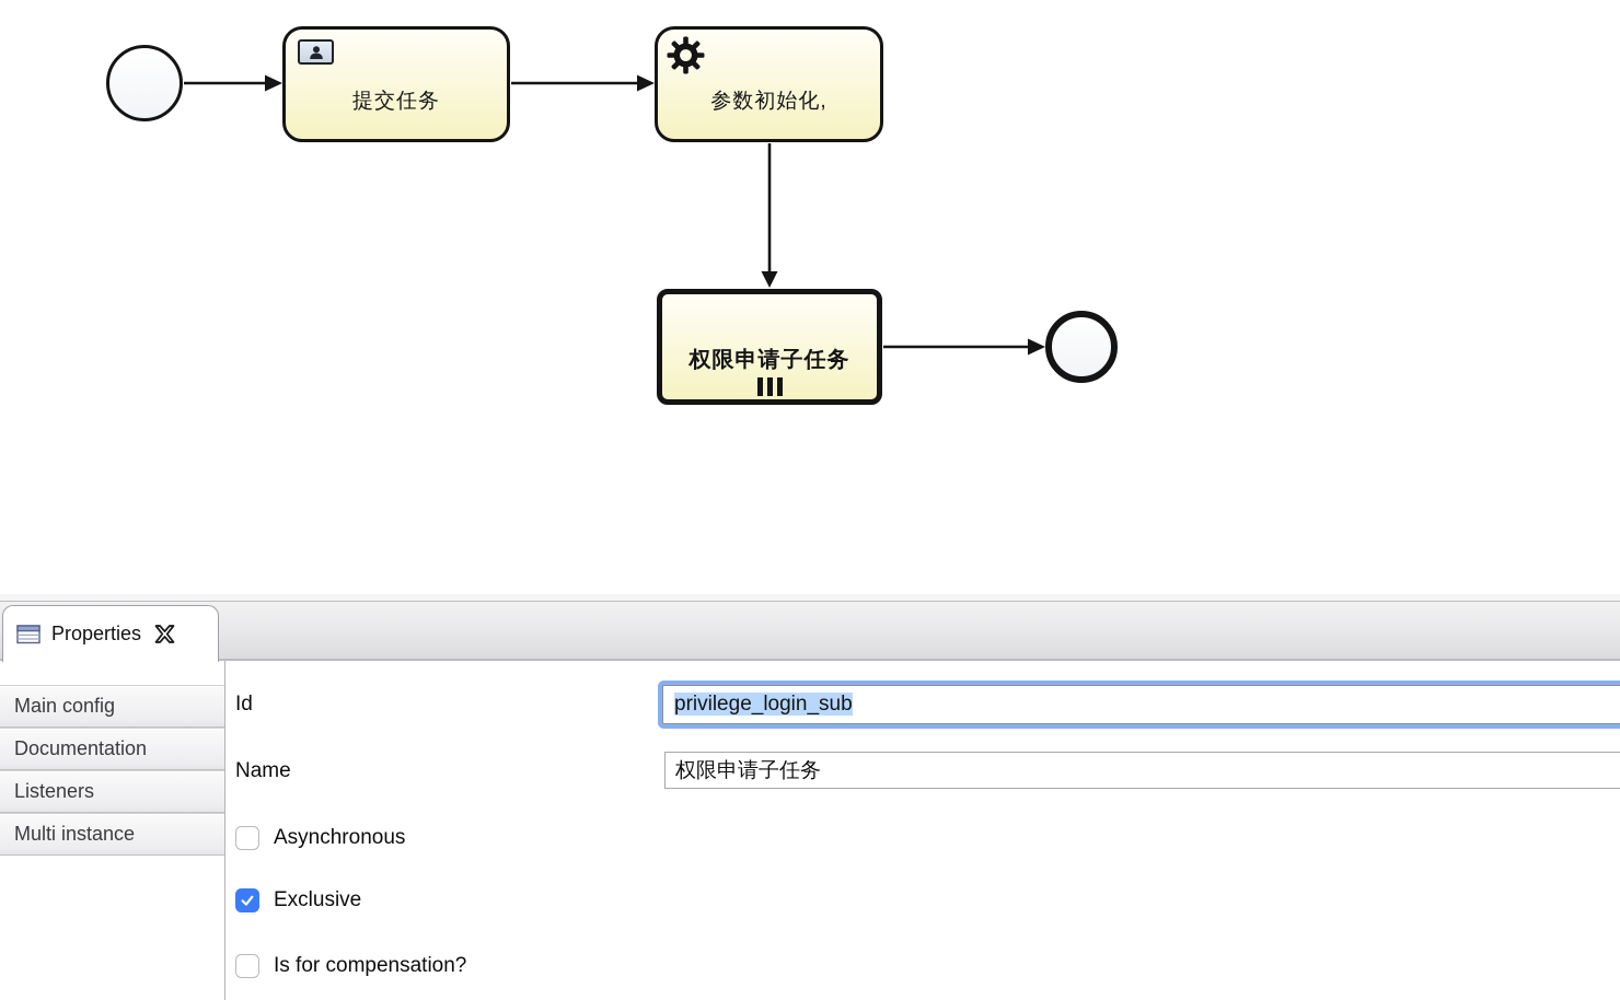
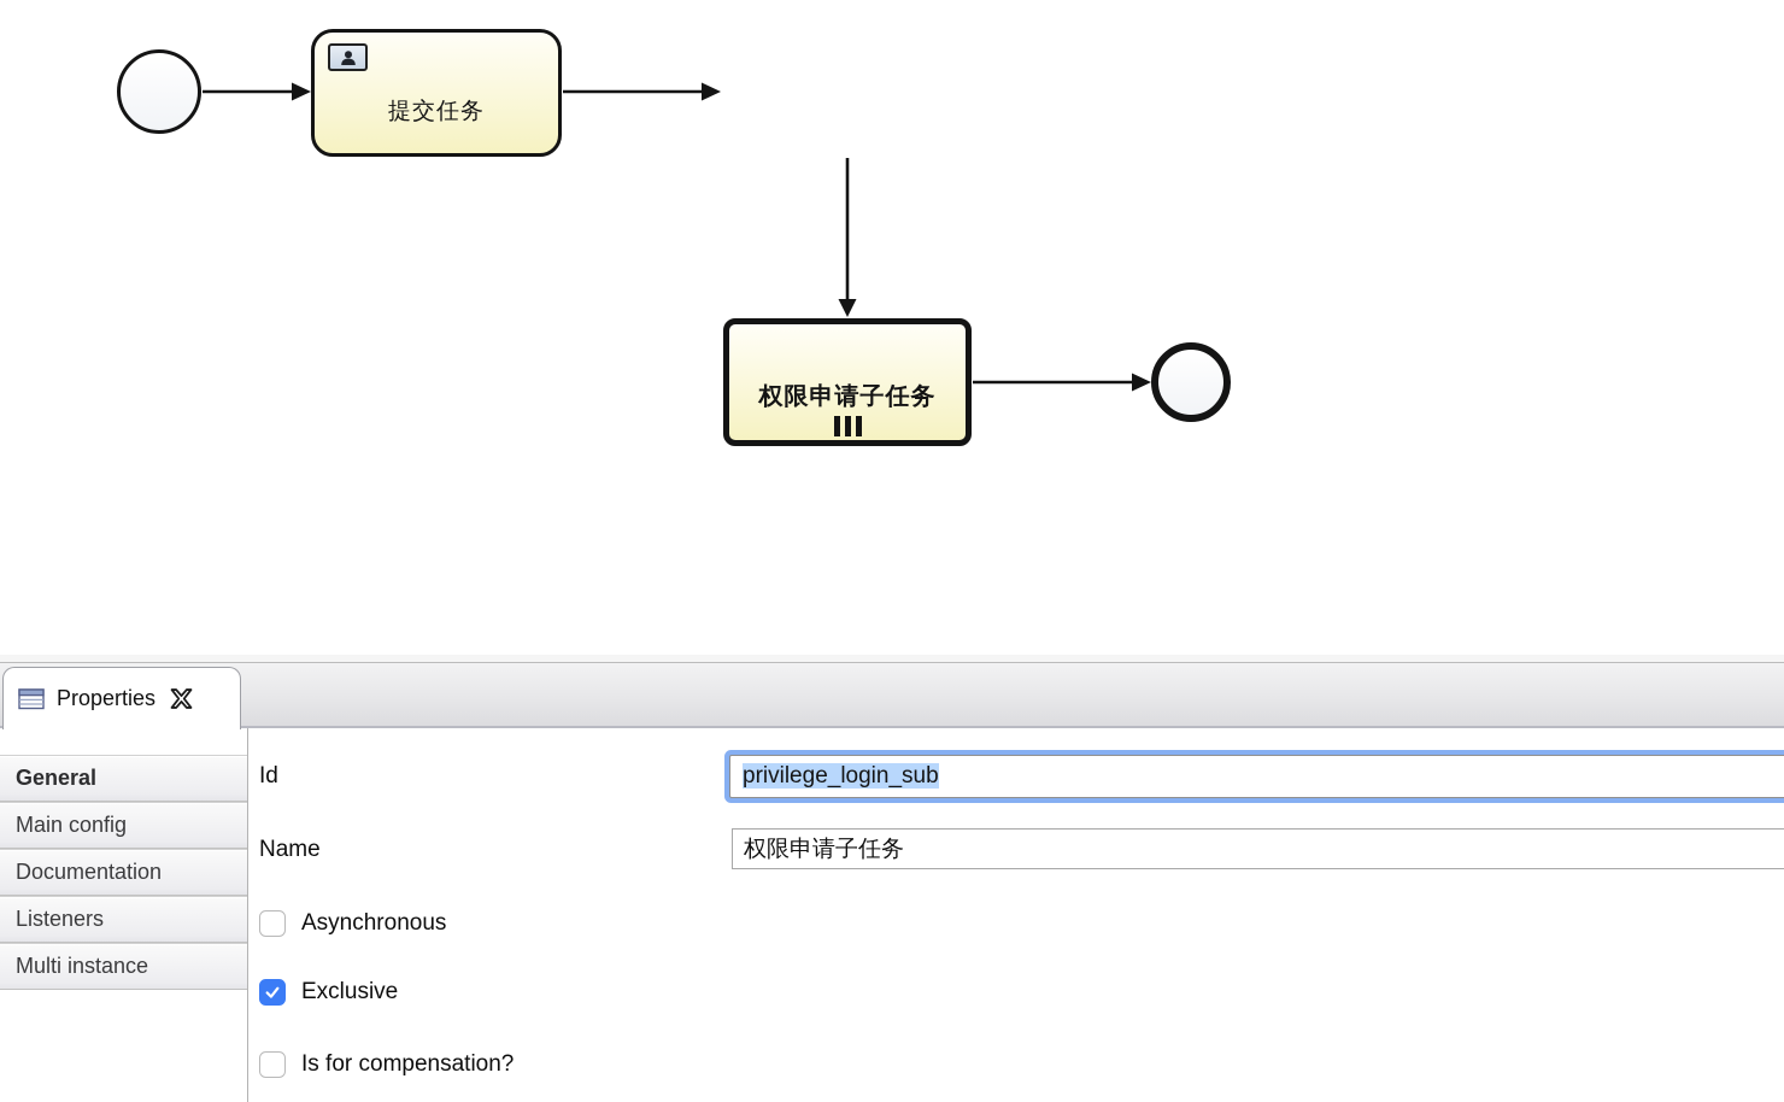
  提交任务
- 参数初始化,
  权限申请子任务
  Properties
+ General
  Main config
  Documentation
  Listeners
  Multi instance
  Id
  privilege_login_sub
  Name
  权限申请子任务
  Asynchronous
  Exclusive
  Is for compensation?
